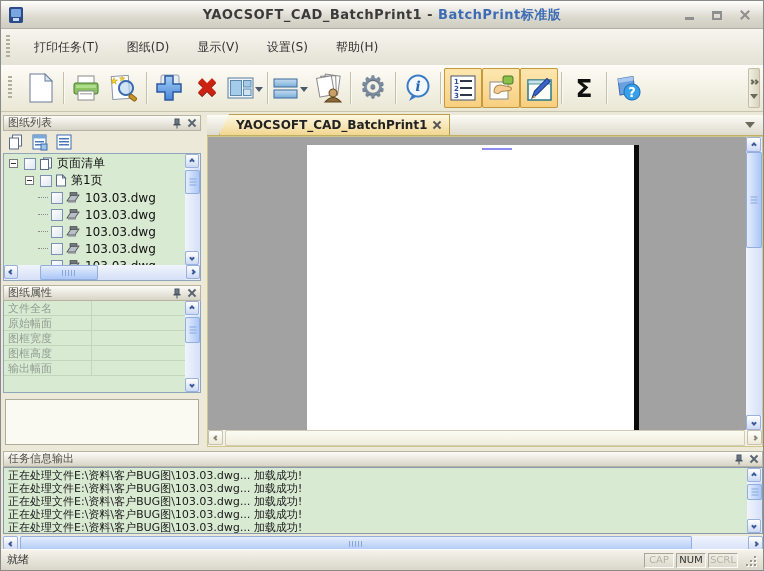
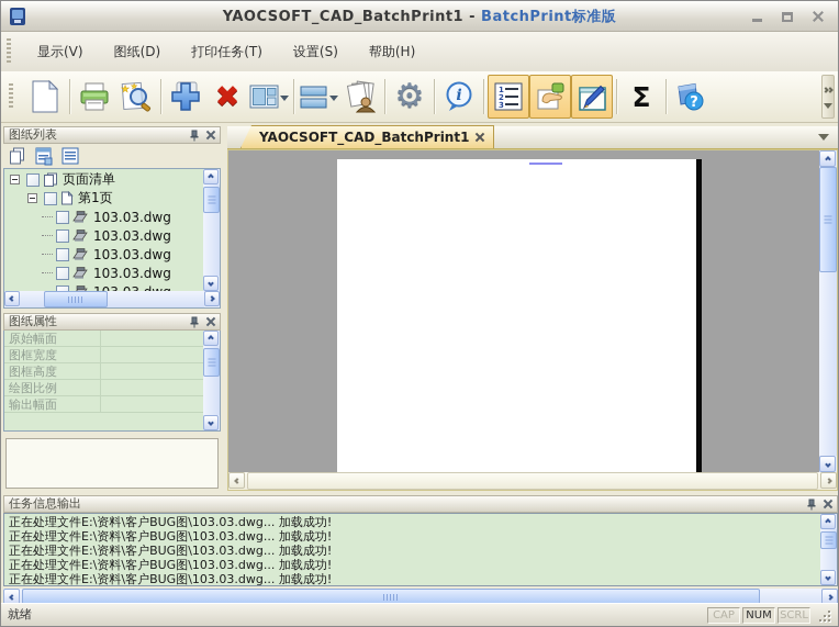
  YAOCSOFT_CAD_BatchPrint1 - BatchPrint标准版
- 打印任务(T)
+ 显示(V)
  图纸(D)
- 显示(V)
+ 打印任务(T)
  设置(S)
  帮助(H)
  ★
  ★
  ✖
  ⚙
  i
  1
  2
  3
  Σ
  ?
  图纸列表
  页面清单
  第1页
  103.03.dwg
  103.03.dwg
  103.03.dwg
  103.03.dwg
  图纸属性
- 文件全名
  原始幅面
  图框宽度
  图框高度
+ 绘图比例
  输出幅面
  YAOCSOFT_CAD_BatchPrint1
  任务信息输出
  正在处理文件E:\资料\客户BUG图\103.03.dwg... 加载成功!
  正在处理文件E:\资料\客户BUG图\103.03.dwg... 加载成功!
  正在处理文件E:\资料\客户BUG图\103.03.dwg... 加载成功!
  正在处理文件E:\资料\客户BUG图\103.03.dwg... 加载成功!
  正在处理文件E:\资料\客户BUG图\103.03.dwg... 加载成功!
  就绪
  CAP
  NUM
  SCRL
